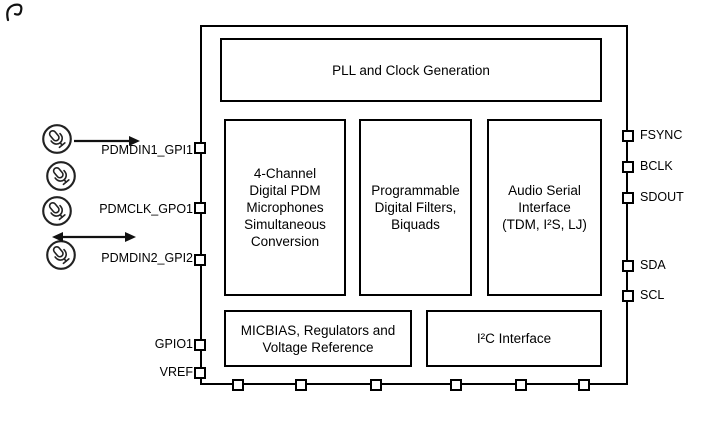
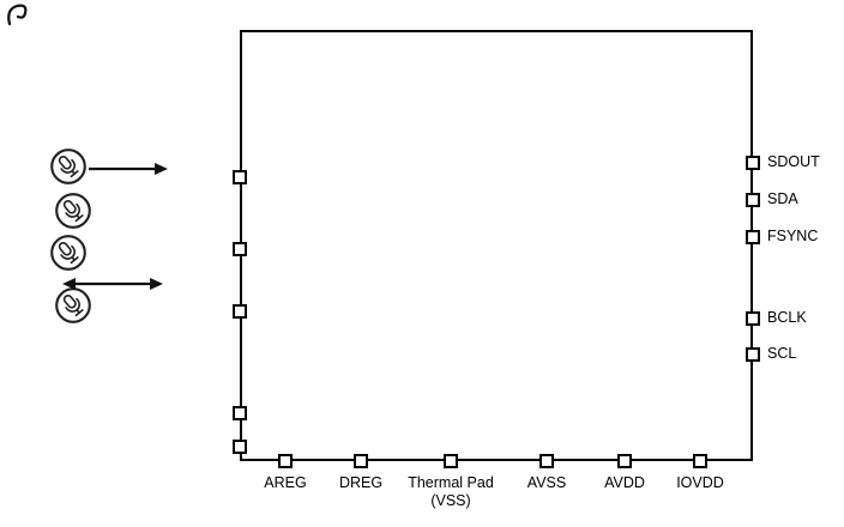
- PLL and Clock Generation
- 4-Channel Digital PDM Microphones Simultaneous Conversion
- Programmable Digital Filters, Biquads
- Audio Serial Interface (TDM, I²S, LJ)
- MICBIAS, Regulators and Voltage Reference
- I²C Interface
- PDMDIN1_GPI1
- PDMCLK_GPO1
- PDMDIN2_GPI2
- GPIO1
- VREF
- FSYNC
+ SDOUT
- BCLK
+ SDA
- SDOUT
+ FSYNC
- SDA
+ BCLK
  SCL
+ AREG
+ DREG
+ Thermal Pad
+ (VSS)
+ AVSS
+ AVDD
+ IOVDD
